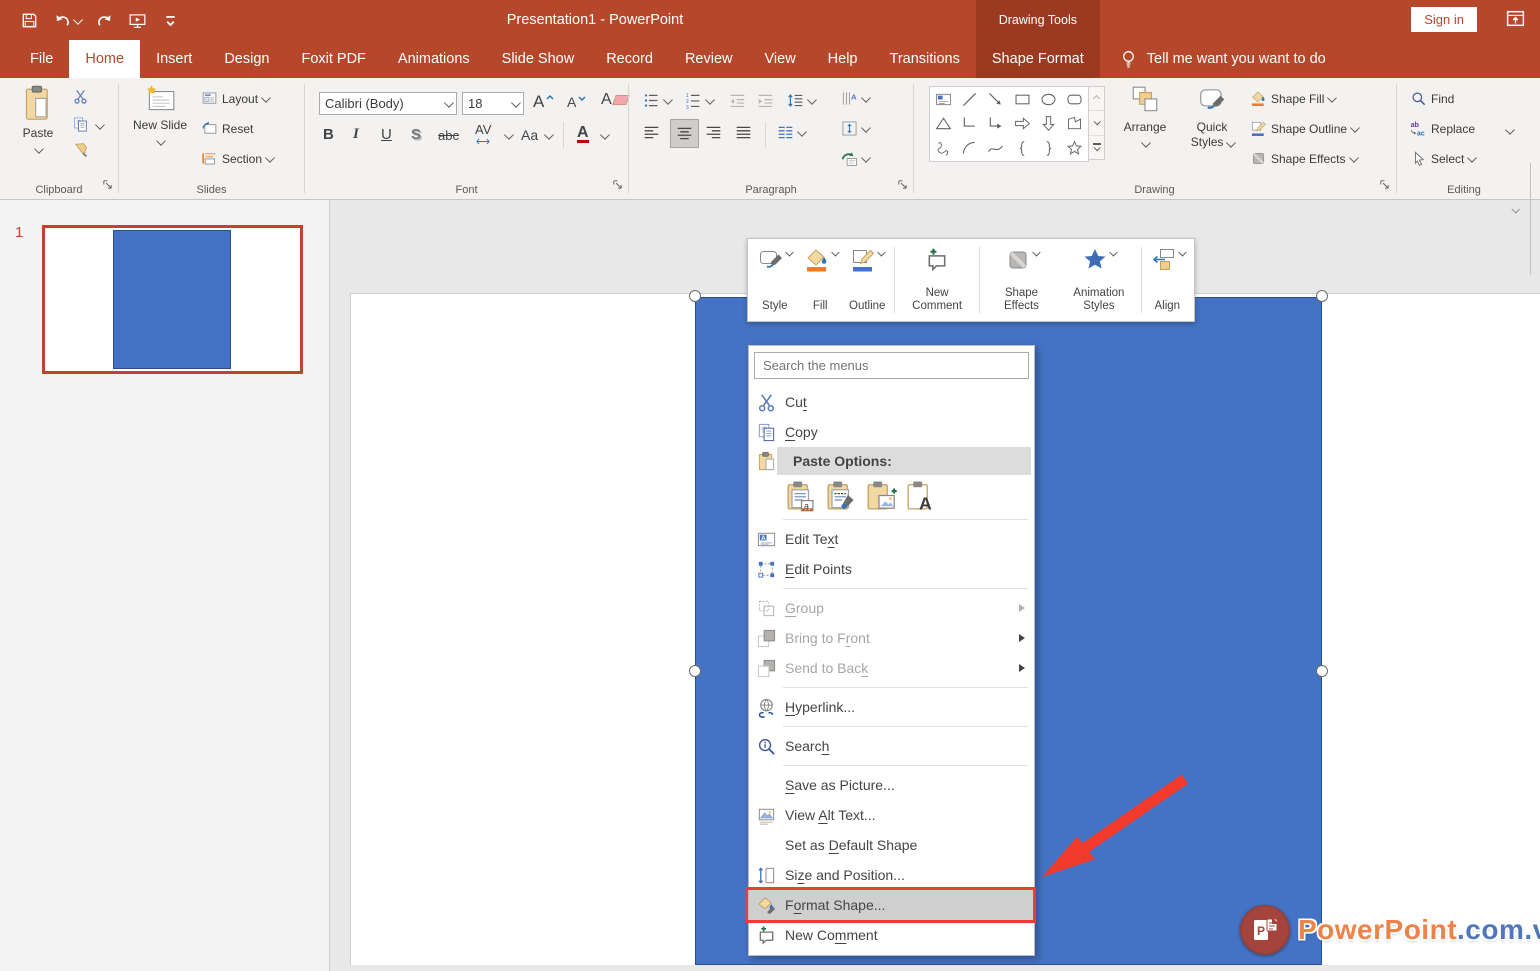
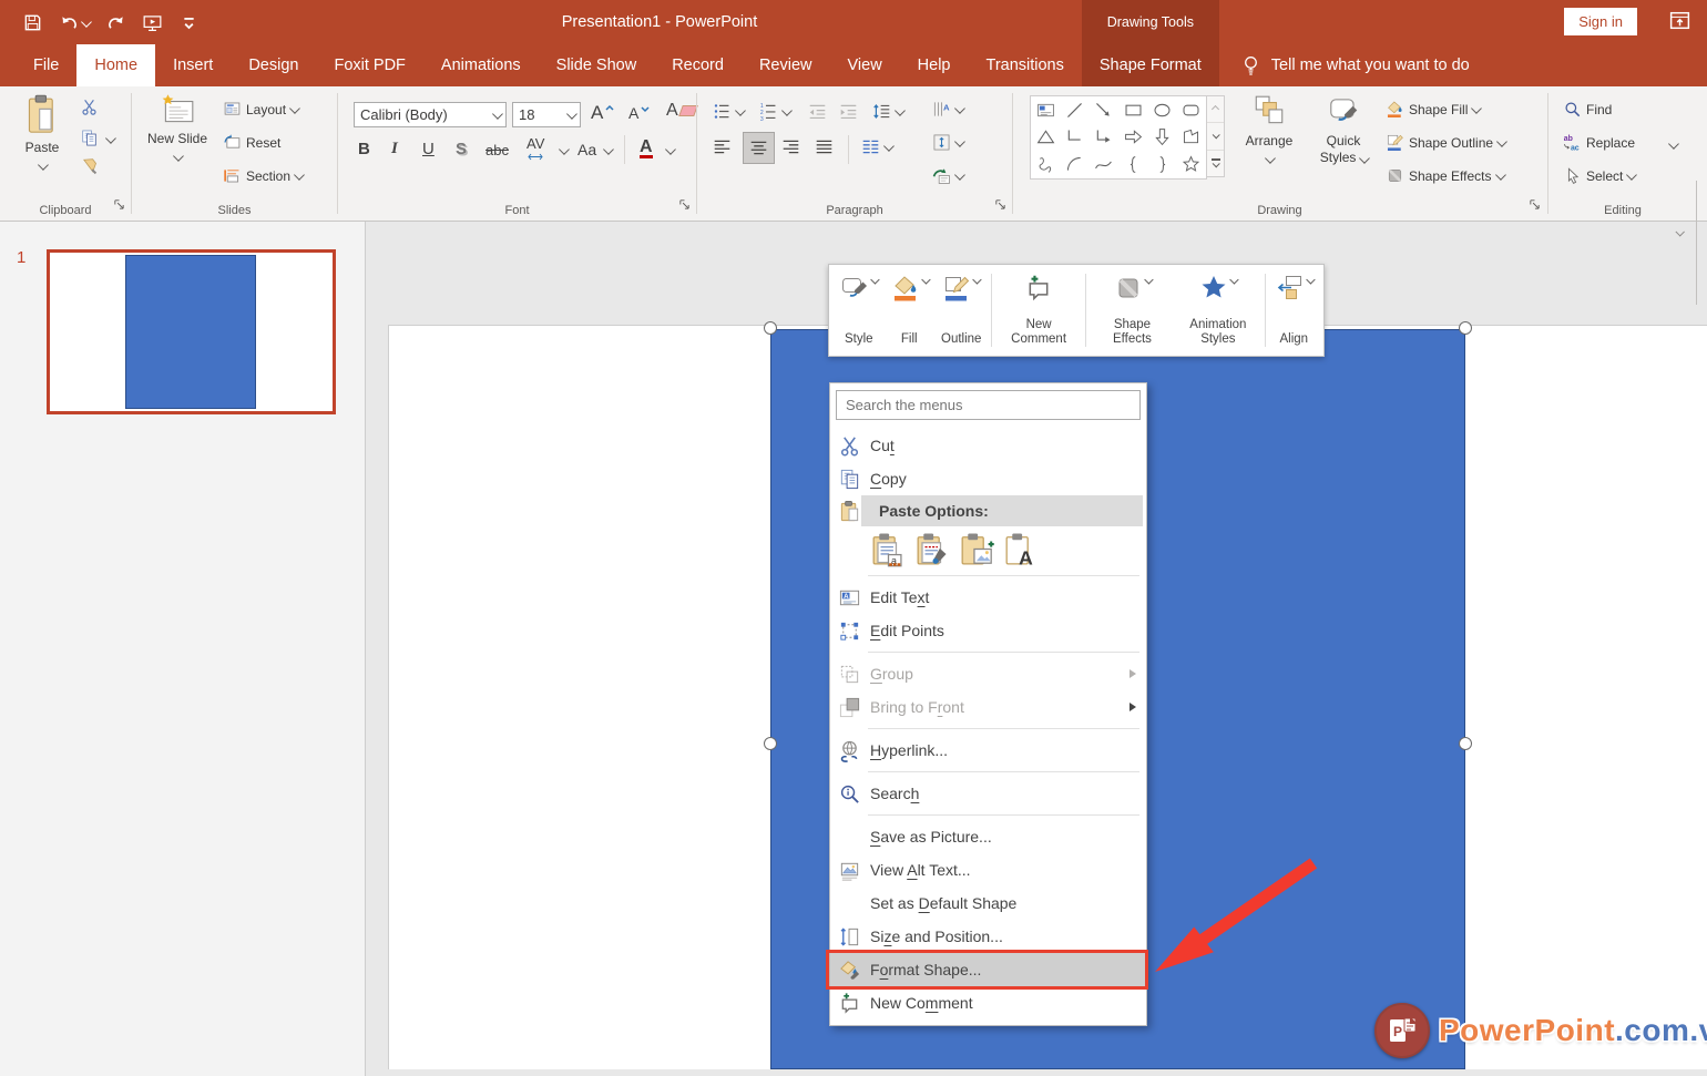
  Presentation1 - PowerPoint
  Sign in
  File
  Home
  Insert
  Design
  Foxit PDF
  Animations
  Slide Show
  Record
  Review
  View
  Help
  Transitions
  Drawing Tools
  Shape Format
- Tell me want you want to do
+ Tell me what you want to do
  Paste
  Clipboard
  New Slide
  Layout
  Reset
  Section
  Slides
  Calibri (Body)
  18
  A
  A
  A
  B
  I
  U
  S
  abc
  AV
  Aa
  A
  Font
  A
  Paragraph
  Arrange
  Quick Styles
  Shape Fill
  Shape Outline
  Shape Effects
  Drawing
  Find
  Replace
  Select
  Editing
  1
  Style
  Fill
  Outline
  New Comment
  Shape Effects
  Animation Styles
  Align
  Search the menus
  Cut
  Copy
  Paste Options:
  a
  A
  Edit Text
  Edit Points
  Group
  Bring to Front
- Send to Back
  Hyperlink...
  Search
  Save as Picture...
  View Alt Text...
  Set as Default Shape
  Size and Position...
  Format Shape...
  New Comment
  P
  PowerPoint.com.
